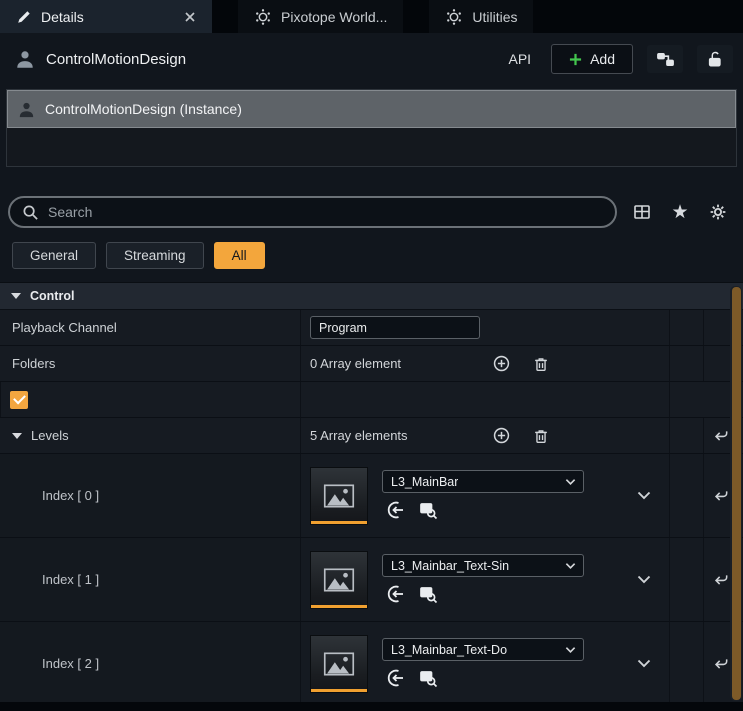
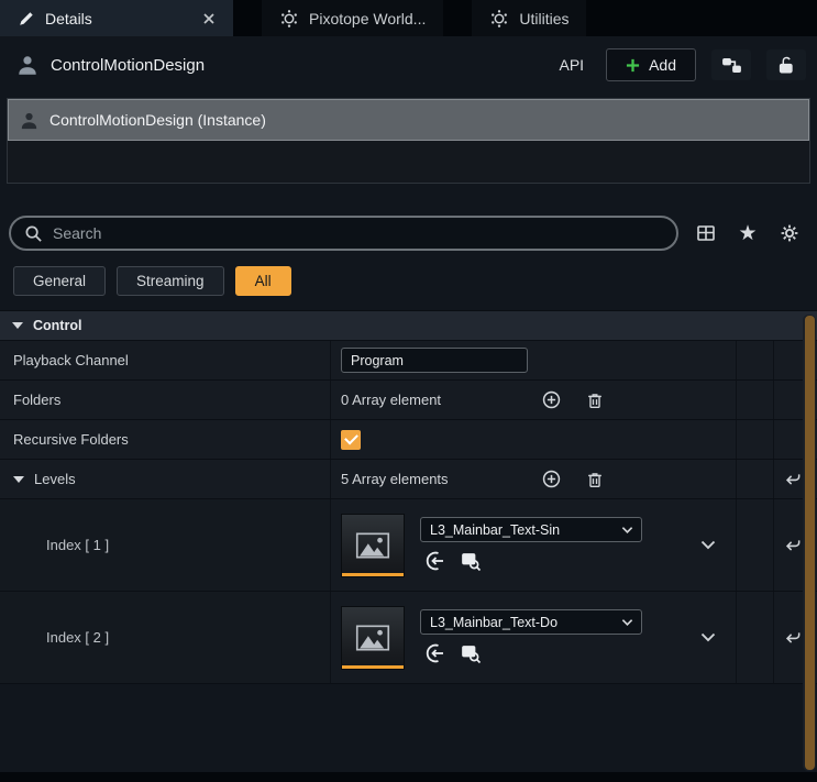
  Details
  Pixotope World...
  Utilities
  ControlMotionDesign
  API
  Add
  ControlMotionDesign (Instance)
  Search
  ★
  General
  Streaming
  All
  Control
  Playback Channel
  Program
  Folders
  0 Array element
+ Recursive Folders
  Levels
  5 Array elements
- Index [ 0 ]
- L3_MainBar
  Index [ 1 ]
  L3_Mainbar_Text-Sin
  Index [ 2 ]
  L3_Mainbar_Text-Do
